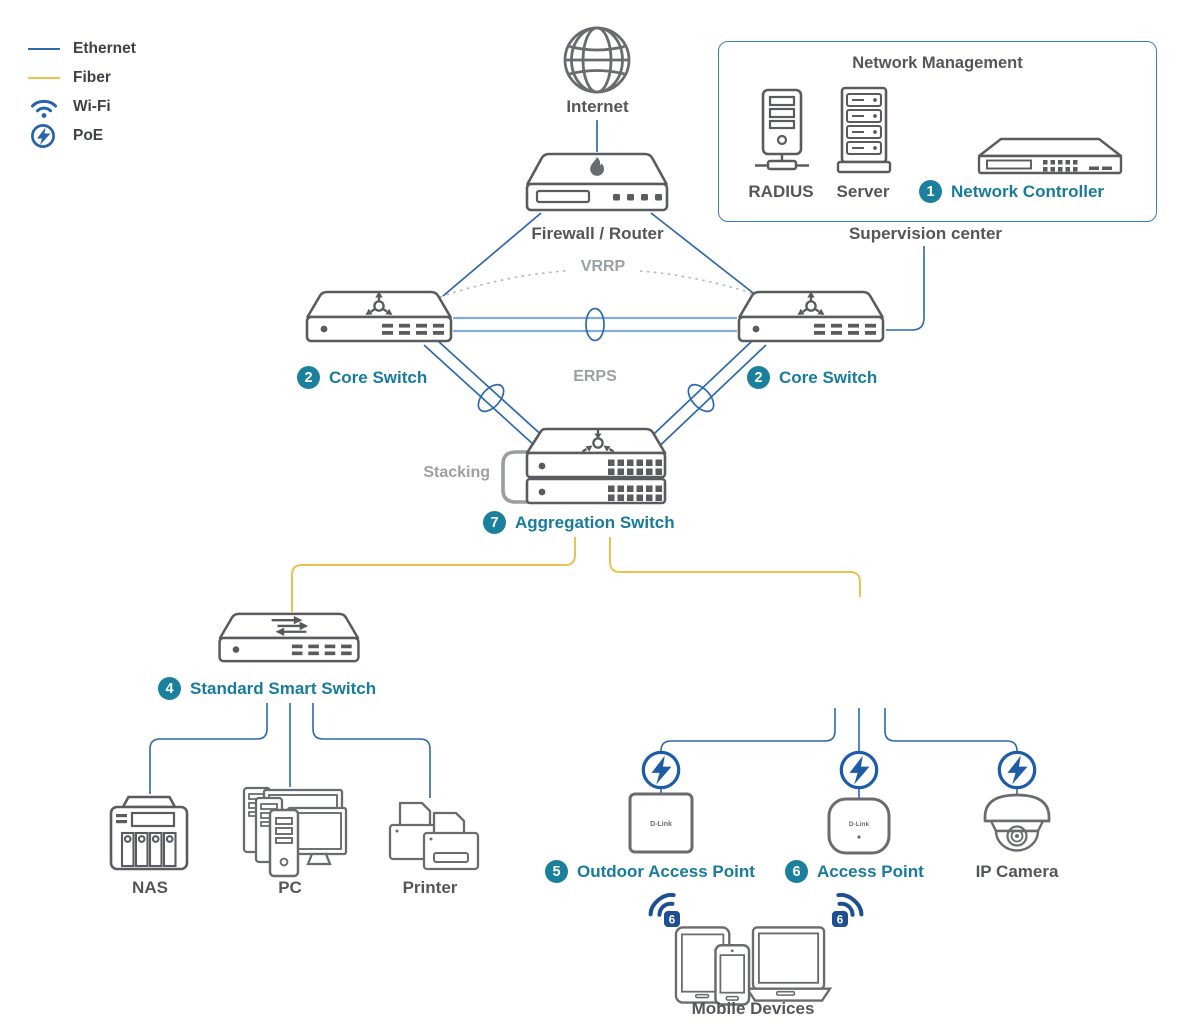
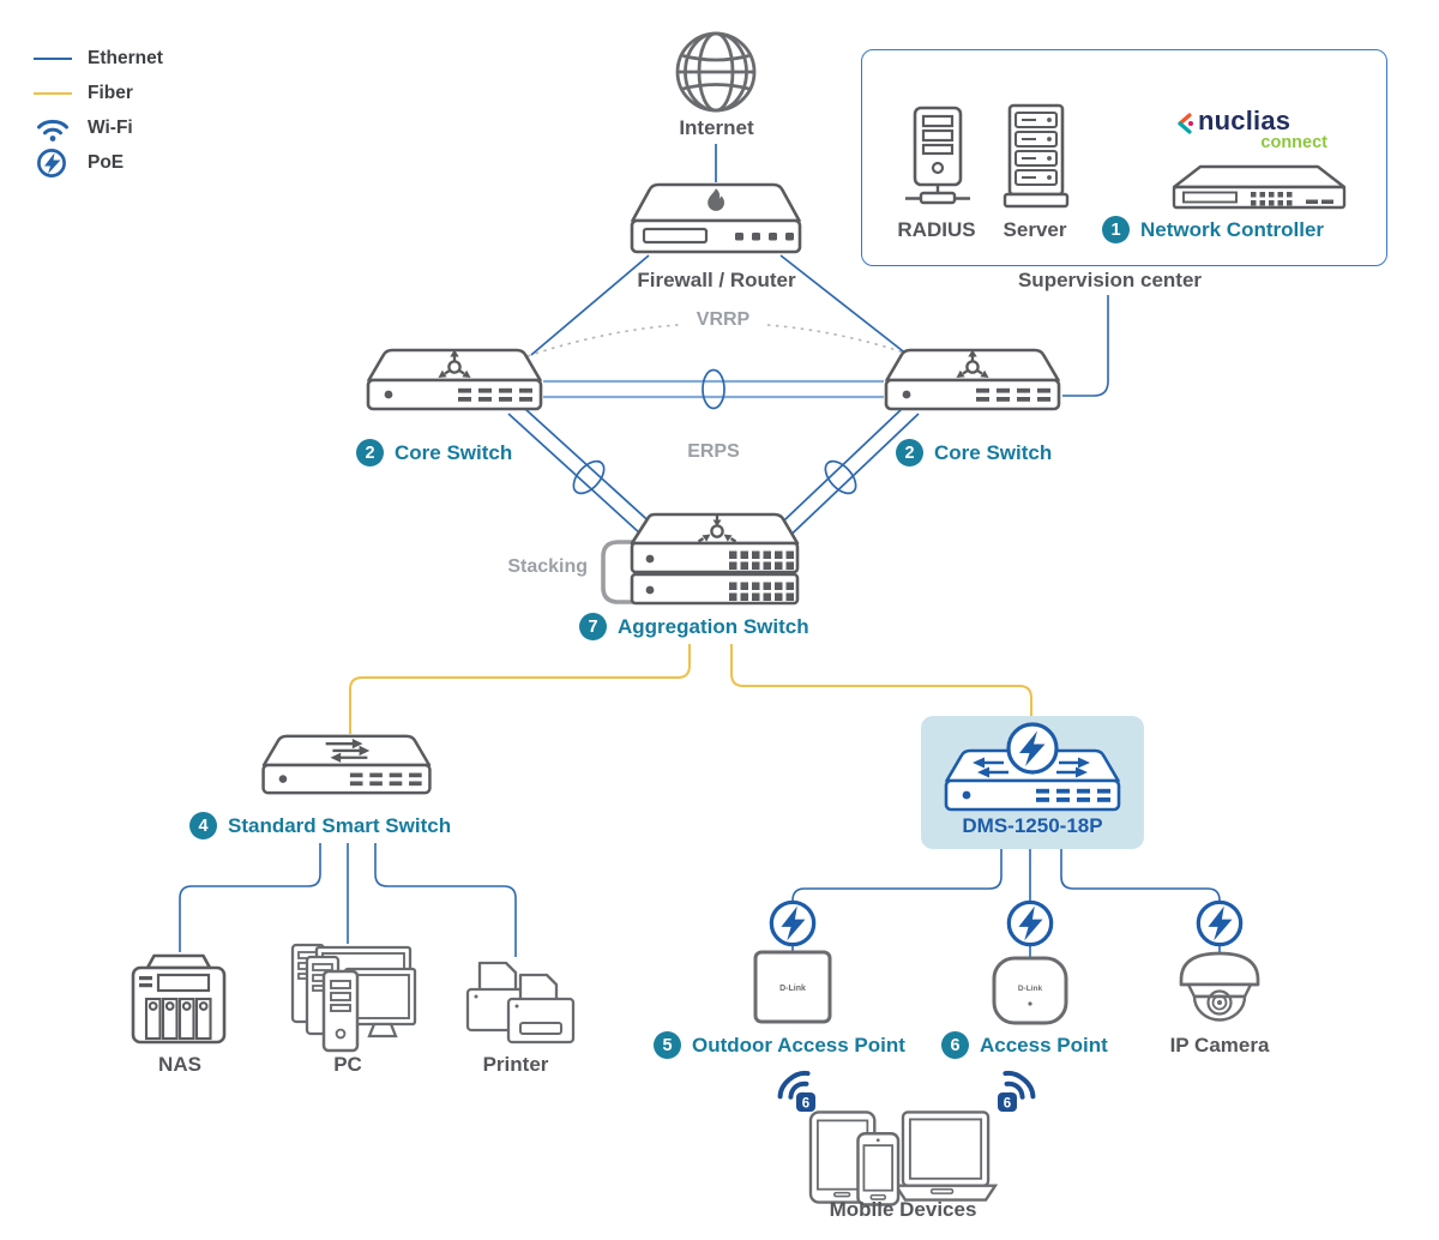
  Ethernet
  Fiber
  Wi-Fi
  PoE
  Internet
  Firewall / Router
- Network Management
  RADIUS
  Server
+ nuclias
+ connect
  1
  Network Controller
  Supervision center
  2
  Core Switch
  2
  Core Switch
  VRRP
  ERPS
  Stacking
  7
  Aggregation Switch
  4
  Standard Smart Switch
+ DMS-1250-18P
  5
  Outdoor Access Point
  6
  Access Point
  IP Camera
  6
  6
  NAS
  PC
  Printer
  Mobile Devices
